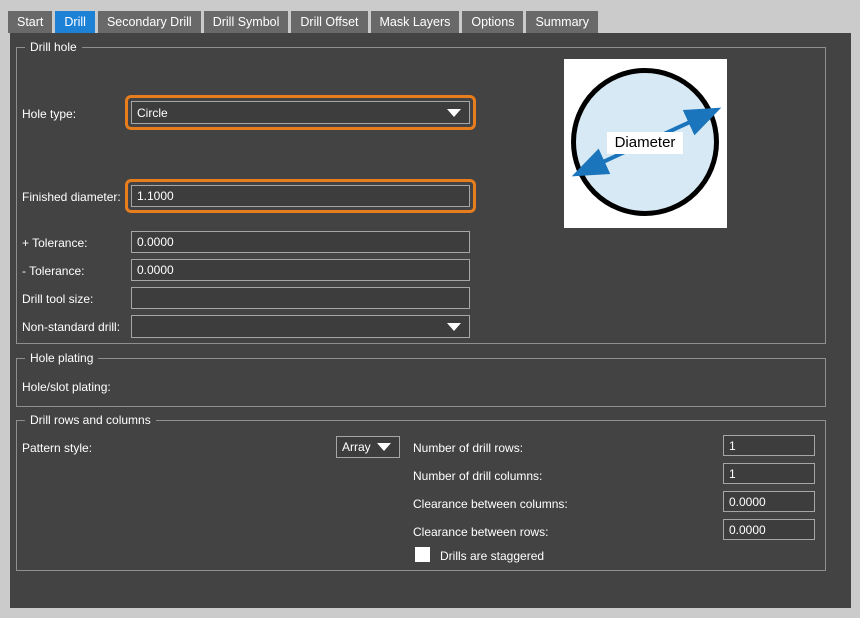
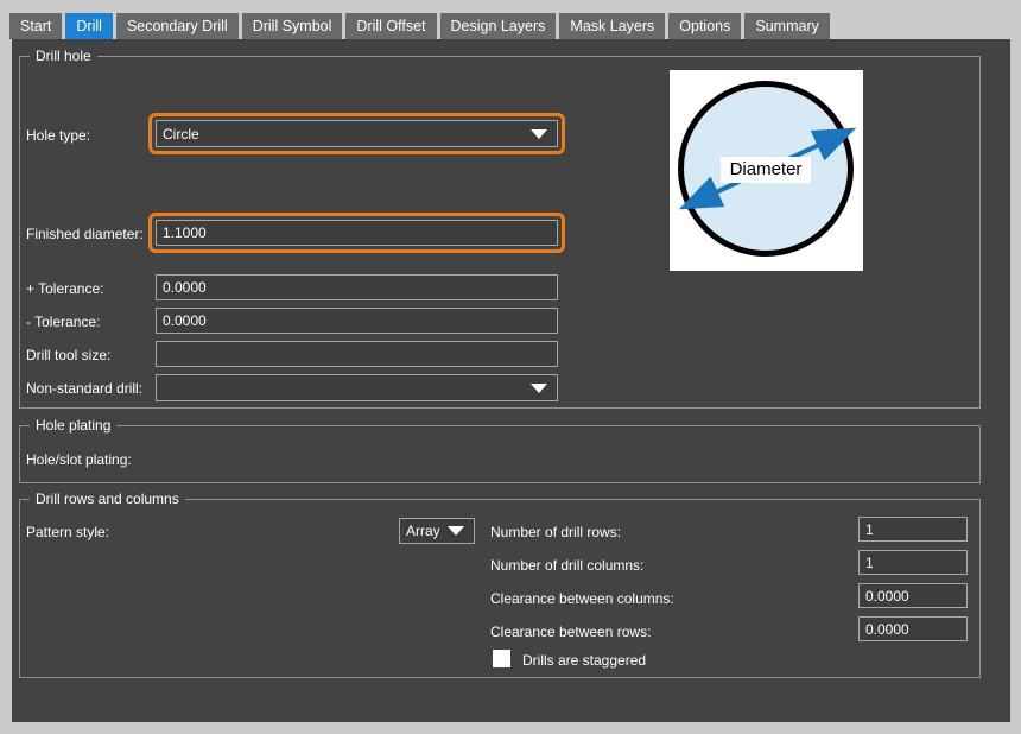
  Start
  Drill
  Secondary Drill
  Drill Symbol
  Drill Offset
+ Design Layers
  Mask Layers
  Options
  Summary
  Drill hole
  Hole plating
  Drill rows and columns
  Hole type:
  Circle
  Finished diameter:
  1.1000
  + Tolerance:
  0.0000
  - Tolerance:
  0.0000
  Drill tool size:
  Non-standard drill:
  Diameter
  Hole/slot plating:
  Pattern style:
  Array
  Number of drill rows:
  1
  Number of drill columns:
  1
  Clearance between columns:
  0.0000
  Clearance between rows:
  0.0000
  Drills are staggered
